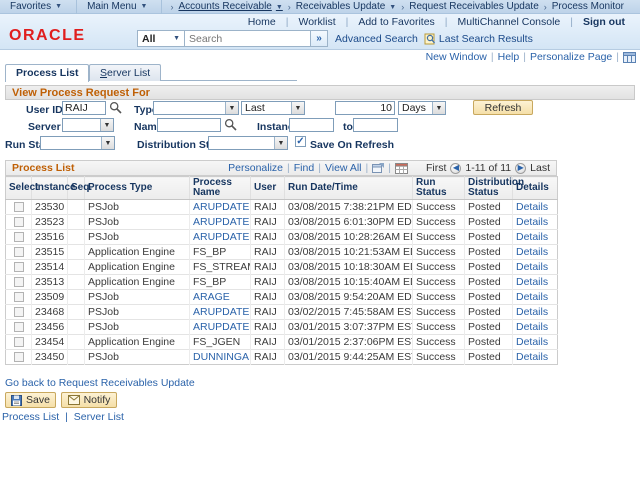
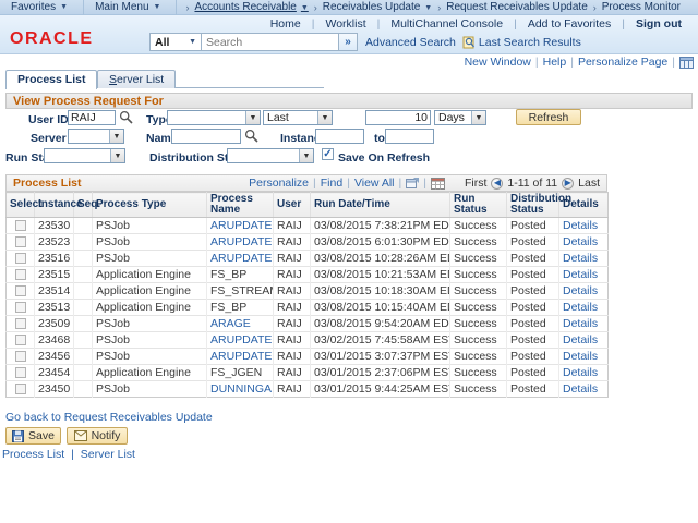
  Favorites
  Main Menu
  ›
  Accounts Receivable
  ›
  Receivables Update
  ›
  Request Receivables Update
  ›
  Process Monitor
  ORACLE
  Home
  |
  Worklist
  |
- Add to Favorites
+ MultiChannel Console
  |
- MultiChannel Console
+ Add to Favorites
  |
  Sign out
  All
  Search
  »
  Advanced Search
  Last Search Results
  New Window
  |
  Help
  |
  Personalize Page
  |
  Process List
  Server List
  View Process Request For
  User ID
  RAIJ
  Typ
  Last
  10
  Days
  Refresh
  Server
  Nam
  Instan
  to
  Distribution S
  ✓
  Save On Refresh
  Process List
  Personalize
  |
  Find
  |
  View All
  |
  |
  First
  ◀
  1-11 of 11
  ▶
  Last
  Selec	Instanc	Seq	Process Type	Process Name	User	Run Date/Time	Run Status	Distributio Status	Details
  	23530		PSJob	ARUPDATE	RAIJ	03/08/2015 7:38:21PM ED	Success	Posted	Details
  	23523		PSJob	ARUPDATE	RAIJ	03/08/2015 6:01:30PM ED	Success	Posted	Details
  	23516		PSJob	ARUPDATE	RAIJ	03/08/2015 10:28:26AM E	Success	Posted	Details
  	23515		Application Engine	FS_BP	RAIJ	03/08/2015 10:21:53AM E	Success	Posted	Details
  	23514		Application Engine	FS_STREA	RAIJ	03/08/2015 10:18:30AM E	Success	Posted	Details
  	23513		Application Engine	FS_BP	RAIJ	03/08/2015 10:15:40AM E	Success	Posted	Details
  	23509		PSJob	ARAGE	RAIJ	03/08/2015 9:54:20AM ED	Success	Posted	Details
  	23468		PSJob	ARUPDATE	RAIJ	03/02/2015 7:45:58AM ES	Success	Posted	Details
  	23456		PSJob	ARUPDATE	RAIJ	03/01/2015 3:07:37PM ES	Success	Posted	Details
  	23454		Application Engine	FS_JGEN	RAIJ	03/01/2015 2:37:06PM ES	Success	Posted	Details
  	23450		PSJob	DUNNINGA	RAIJ	03/01/2015 9:44:25AM ES	Success	Posted	Details
  Go back to Request Receivables Update
  Save
  Notify
  Process List | Server List
